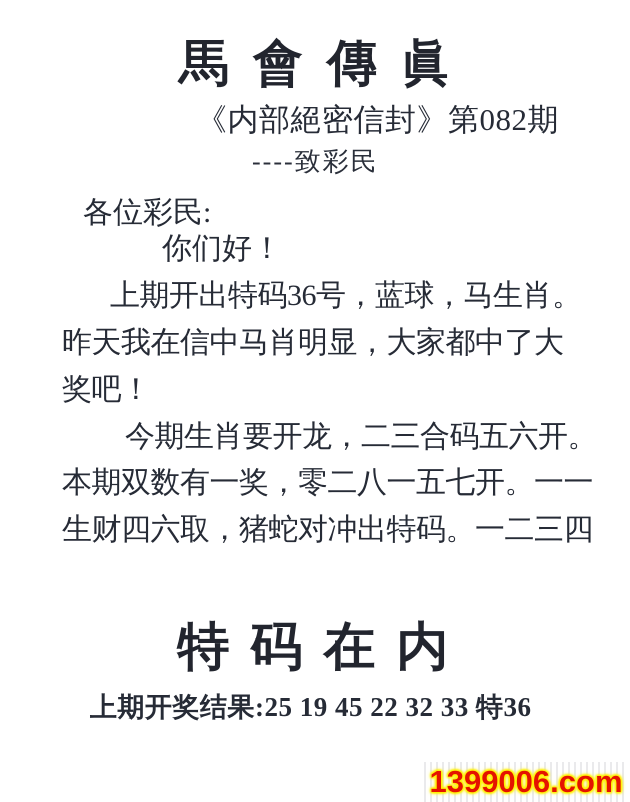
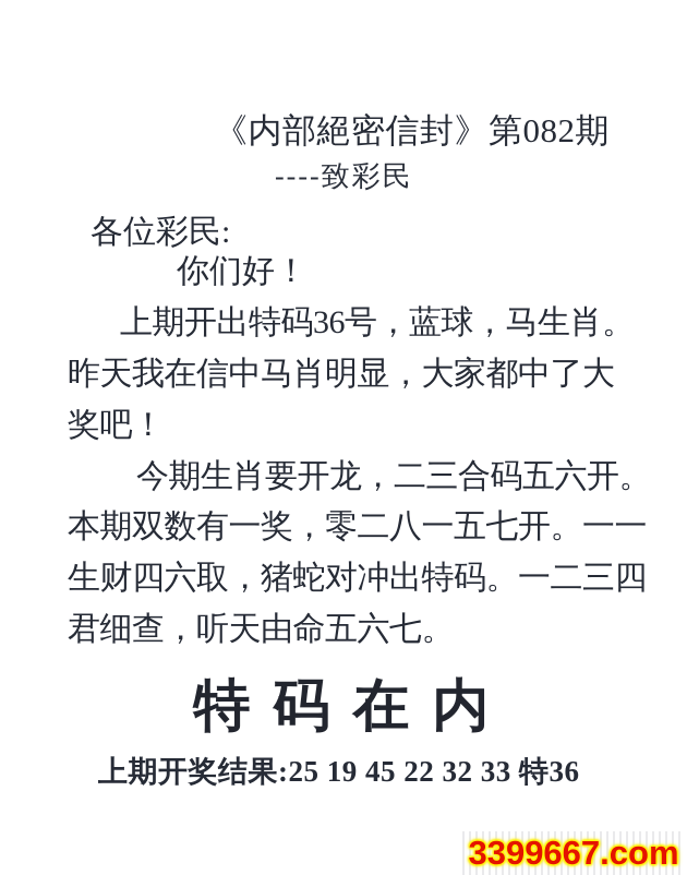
- 馬會傳眞
  《内部絕密信封》第082期
  ----致彩民
  各位彩民:
  你们好！
  上期开出特码36号，蓝球，马生肖。
  昨天我在信中马肖明显，大家都中了大
  奖吧！
  今期生肖要开龙，二三合码五六开。
  本期双数有一奖，零二八一五七开。一一
  生财四六取，猪蛇对冲出特码。一二三四
+ 君细查，听天由命五六七。
  特 码 在 内
  上期开奖结果:25 19 45 22 32 33 特36
- 1399006.com
+ 3399667.com
